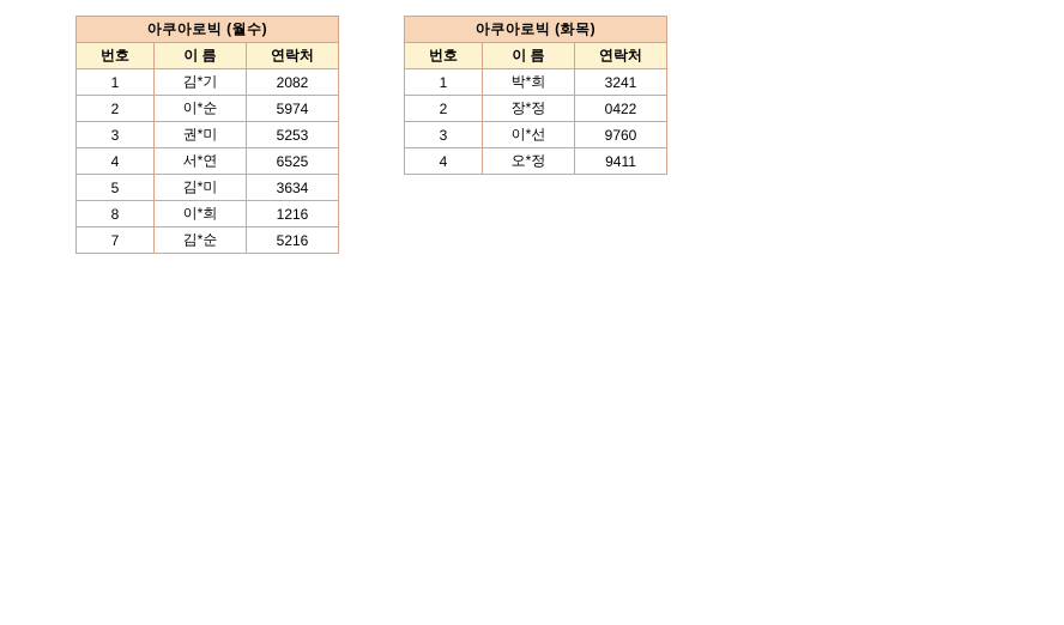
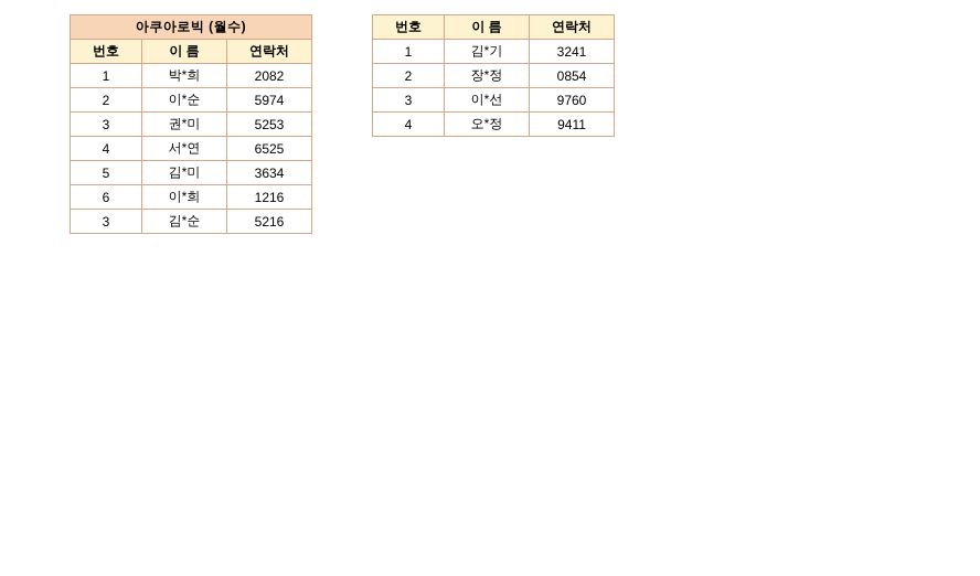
  아쿠아로빅 (월수)
  번호	이 름	연락처
- 1	김*기	2082
+ 1	박*희	2082
  2	이*순	5974
  3	권*미	5253
  4	서*연	6525
  5	김*미	3634
- 8	이*희	1216
+ 6	이*희	1216
- 7	김*순	5216
+ 3	김*순	5216
- 아쿠아로빅 (화목)
  번호	이 름	연락처
- 1	박*희	3241
+ 1	김*기	3241
- 2	장*정	0422
+ 2	장*정	0854
  3	이*선	9760
  4	오*정	9411
